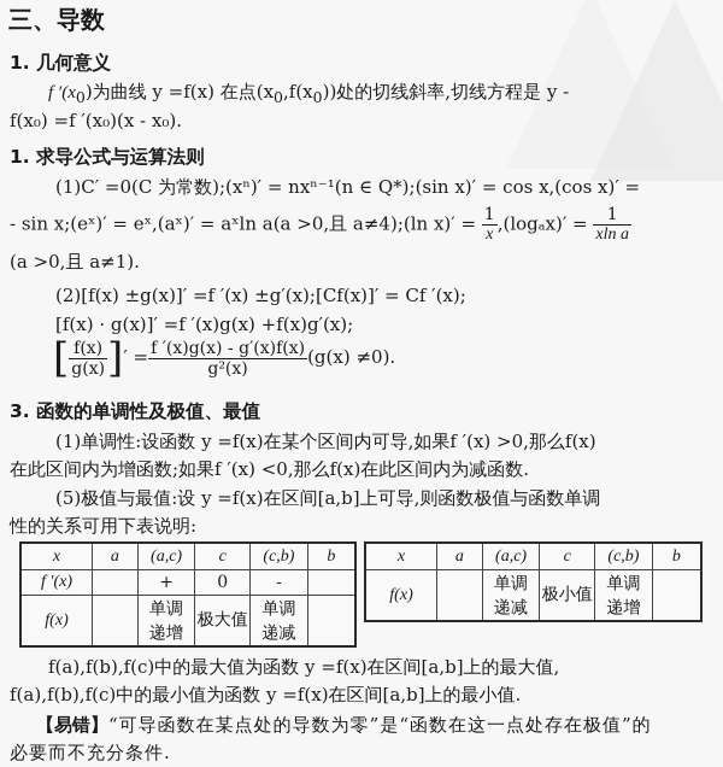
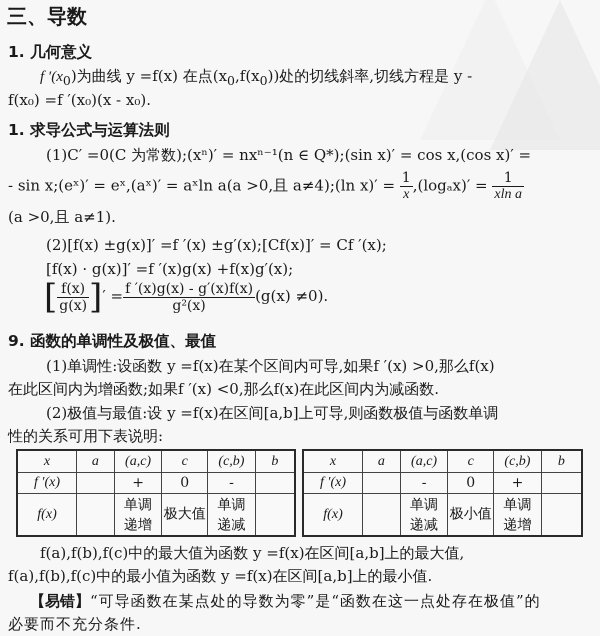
  三、导数
  1. 几何意义
  f ′(x0)为曲线 y =f(x) 在点(x0,f(x0))处的切线斜率,切线方程是 y -
  f(x₀) =f ′(x₀)(x - x₀).
  1. 求导公式与运算法则
  (1)C′ =0(C 为常数);(xⁿ)′ = nxⁿ⁻¹(n ∈ Q*);(sin x)′ = cos x,(cos x)′ =
  - sin x;(eˣ)′ = eˣ,(aˣ)′ = aˣln a(a >0,且 a≠4);(ln x)′ =
  1
  x
  ,(logₐx)′ =
  1
  xln a
  (a >0,且 a≠1).
  (2)[f(x) ±g(x)]′ =f ′(x) ±g′(x);[Cf(x)]′ = Cf ′(x);
  [f(x) · g(x)]′ =f ′(x)g(x) +f(x)g′(x);
  [
  f(x)
  g(x)
  ]′ =
  f ′(x)g(x) - g′(x)f(x)
  g²(x)
  (g(x) ≠0).
- 3. 函数的单调性及极值、最值
+ 9. 函数的单调性及极值、最值
  (1)单调性:设函数 y =f(x)在某个区间内可导,如果f ′(x) >0,那么f(x)
  在此区间内为增函数;如果f ′(x) <0,那么f(x)在此区间内为减函数.
- (5)极值与最值:设 y =f(x)在区间[a,b]上可导,则函数极值与函数单调
+ (2)极值与最值:设 y =f(x)在区间[a,b]上可导,则函数极值与函数单调
  性的关系可用下表说明:
  x	a	(a,c)	c	(c,b)	b
  f ′(x)		+	0	-
  f(x)		单调递增	极大值	单调递减
  x	a	(a,c)	c	(c,b)	b
+ f ′(x)		-	0	+
  f(x)		单调递减	极小值	单调递增
  f(a),f(b),f(c)中的最大值为函数 y =f(x)在区间[a,b]上的最大值,
  f(a),f(b),f(c)中的最小值为函数 y =f(x)在区间[a,b]上的最小值.
  【易错】“可导函数在某点处的导数为零”是“函数在这一点处存在极值”的
  必要而不充分条件.
